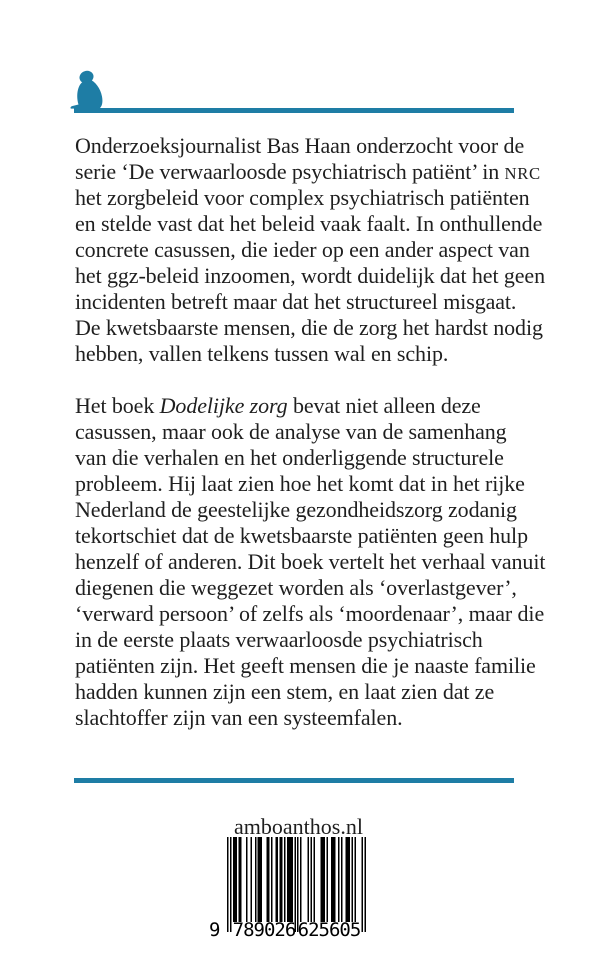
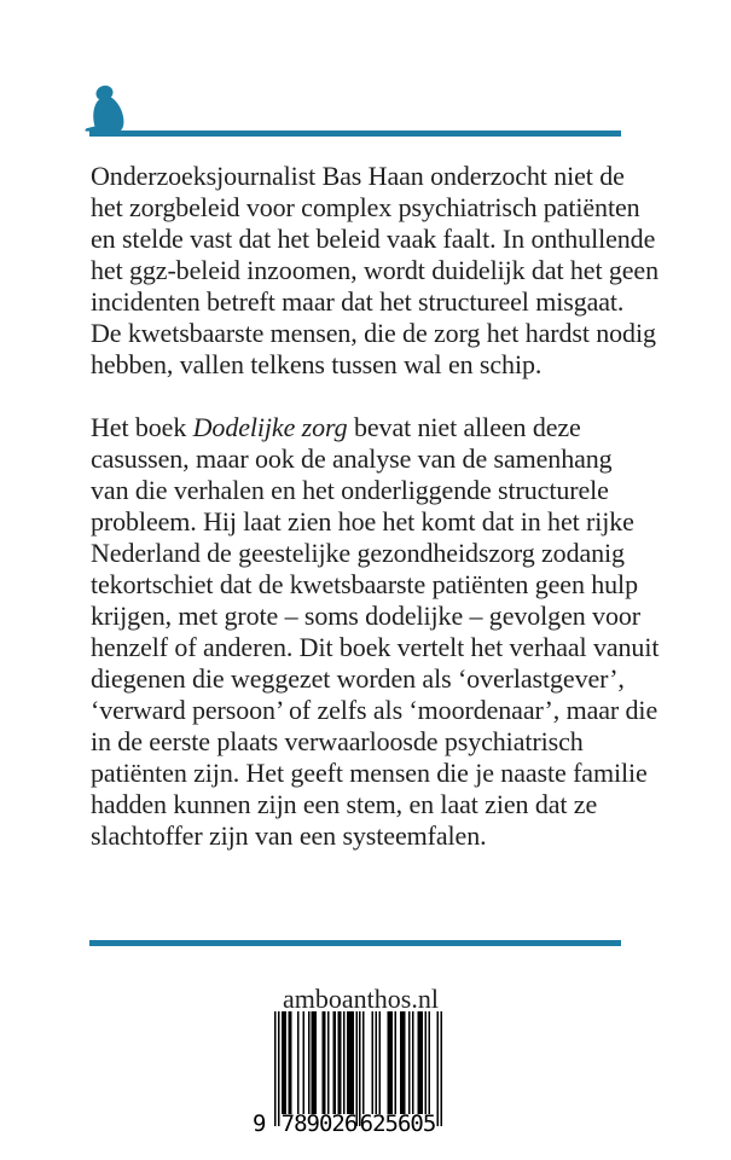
- Onderzoeksjournalist Bas Haan onderzocht voor de
+ Onderzoeksjournalist Bas Haan onderzocht niet de
- serie ‘De verwaarloosde psychiatrisch patiënt’ in NRC
  het zorgbeleid voor complex psychiatrisch patiënten
  en stelde vast dat het beleid vaak faalt. In onthullende
- concrete casussen, die ieder op een ander aspect van
  het ggz-beleid inzoomen, wordt duidelijk dat het geen
  incidenten betreft maar dat het structureel misgaat.
  De kwetsbaarste mensen, die de zorg het hardst nodig
  hebben, vallen telkens tussen wal en schip.
  Het boek Dodelijke zorg bevat niet alleen deze
  casussen, maar ook de analyse van de samenhang
  van die verhalen en het onderliggende structurele
  probleem. Hij laat zien hoe het komt dat in het rijke
  Nederland de geestelijke gezondheidszorg zodanig
  tekortschiet dat de kwetsbaarste patiënten geen hulp
+ krijgen, met grote – soms dodelijke – gevolgen voor
  henzelf of anderen. Dit boek vertelt het verhaal vanuit
  diegenen die weggezet worden als ‘overlastgever’,
  ‘verward persoon’ of zelfs als ‘moordenaar’, maar die
  in de eerste plaats verwaarloosde psychiatrisch
  patiënten zijn. Het geeft mensen die je naaste familie
  hadden kunnen zijn een stem, en laat zien dat ze
  slachtoffer zijn van een systeemfalen.
  amboanthos.nl
  9
  789026
  625605
